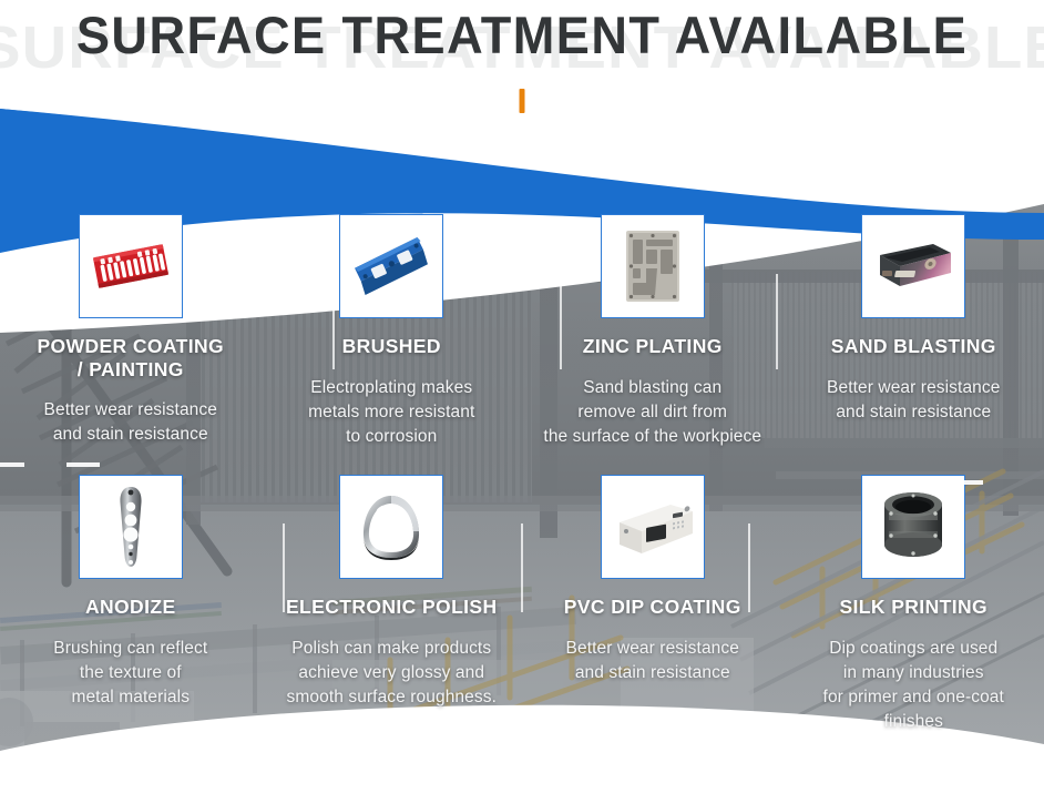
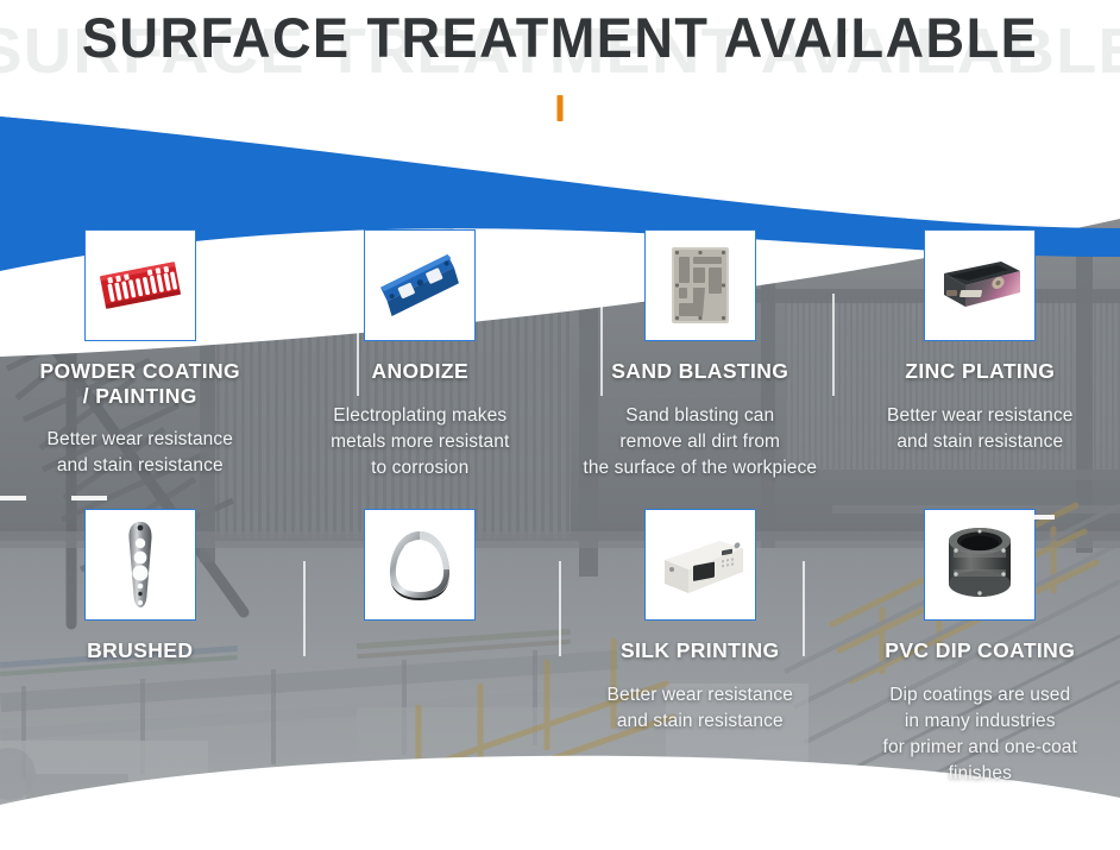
  SURFACE TREATMENT AVAILABL
  SURFACE TREATMENT AVAILABLE
  POWDER COATING
  / PAINTING
  Better wear resistance
  and stain resistance
- BRUSHED
+ ANODIZE
  Electroplating makes
  metals more resistant
  to corrosion
- ZINC PLATING
+ SAND BLASTING
  Sand blasting can
  remove all dirt from
  the surface of the workpiece
- SAND BLASTING
+ ZINC PLATING
  Better wear resistance
  and stain resistance
- ANODIZE
+ BRUSHED
- Brushing can reflect
- the texture of
- metal materials
- ELECTRONIC POLISH
- Polish can make products
- achieve very glossy and
- smooth surface roughness.
- PVC DIP COATING
+ SILK PRINTING
  Better wear resistance
  and stain resistance
- SILK PRINTING
+ PVC DIP COATING
  Dip coatings are used
  in many industries
  for primer and one-coat
  finishes
